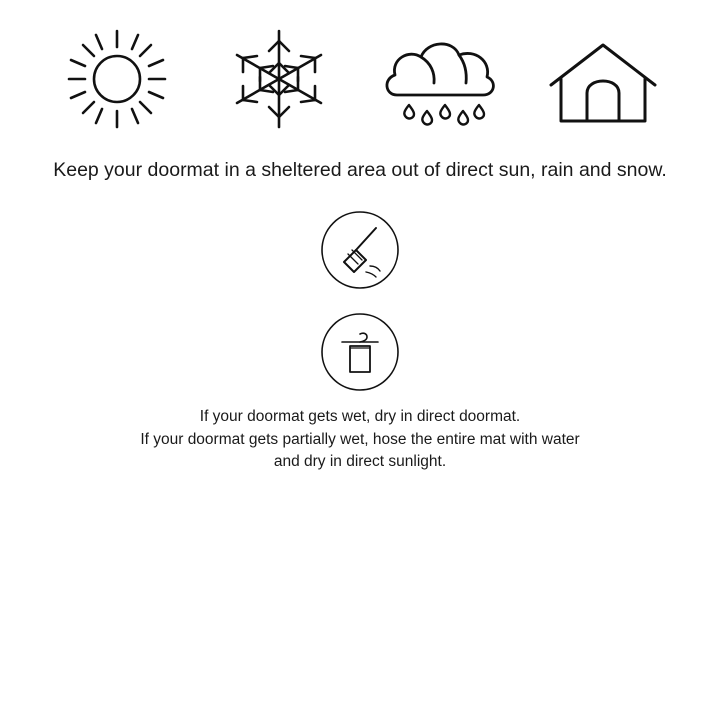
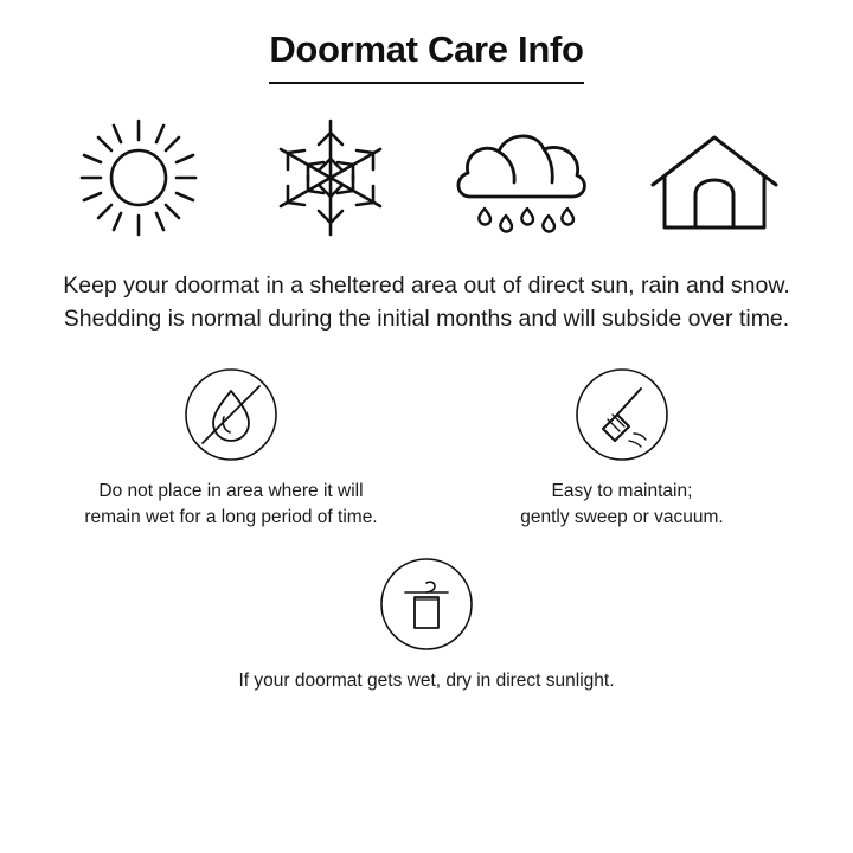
+ Doormat Care Info
  Keep your doormat in a sheltered area out of direct sun, rain and snow.
+ Shedding is normal during the initial months and will subside over time.
+ Do not place in area where it will
+ remain wet for a long period of time.
+ Easy to maintain;
+ gently sweep or vacuum.
- If your doormat gets wet, dry in direct doormat.
+ If your doormat gets wet, dry in direct sunlight.
- If your doormat gets partially wet, hose the entire mat with water
- and dry in direct sunlight.
